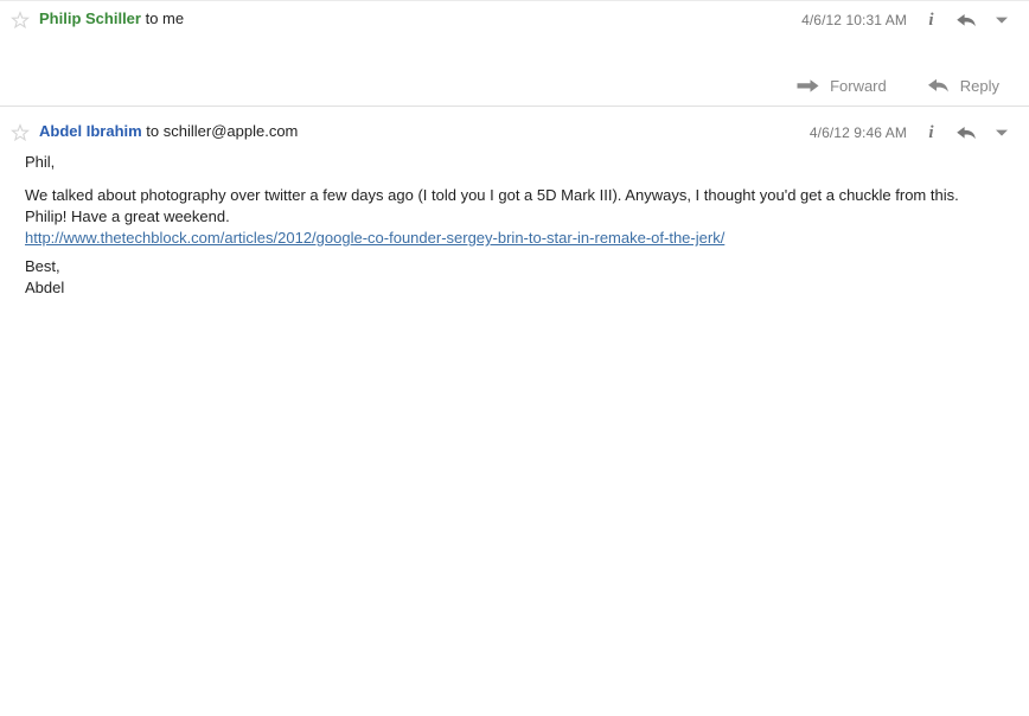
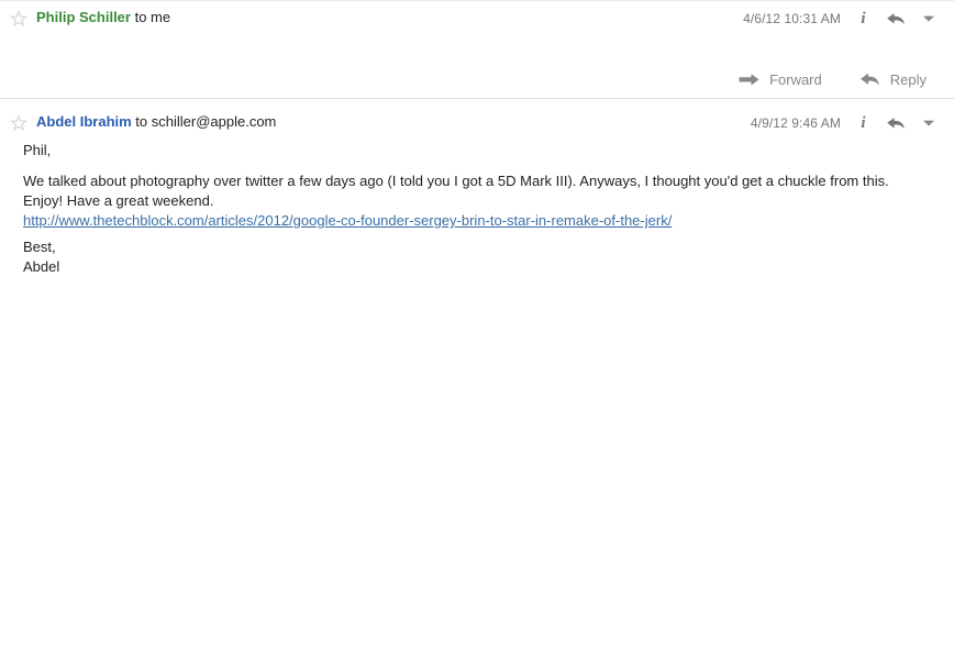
  Philip Schiller to me
  4/6/12 10:31 AM
  i
  Forward
  Reply
  Abdel Ibrahim to schiller@apple.com
- 4/6/12 9:46 AM
+ 4/9/12 9:46 AM
  i
  Phil,
  We talked about photography over twitter a few days ago (I told you I got a 5D Mark III). Anyways, I thought you'd get a chuckle from this.
- Philip! Have a great weekend.
+ Enjoy! Have a great weekend.
  http://www.thetechblock.com/articles/2012/google-co-founder-sergey-brin-to-star-in-remake-of-the-jerk/
  Best,
  Abdel
